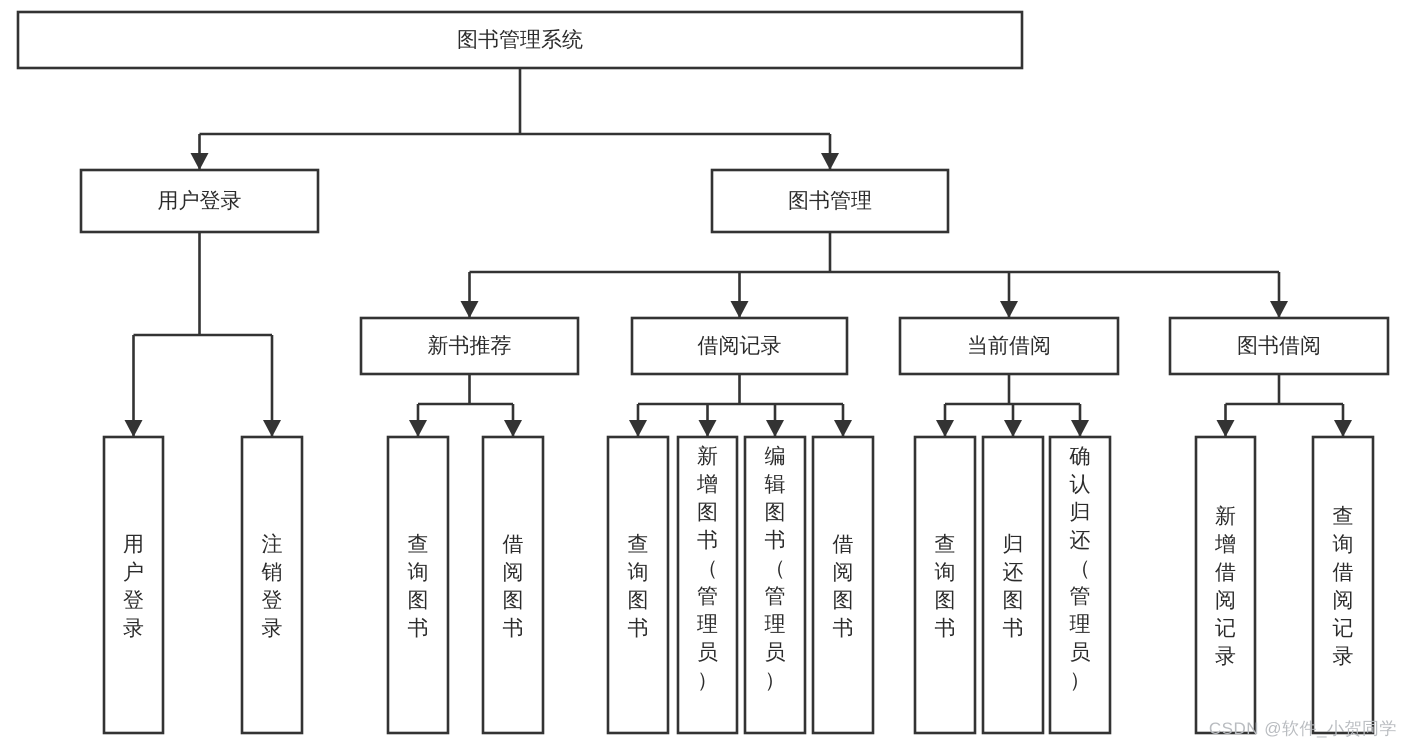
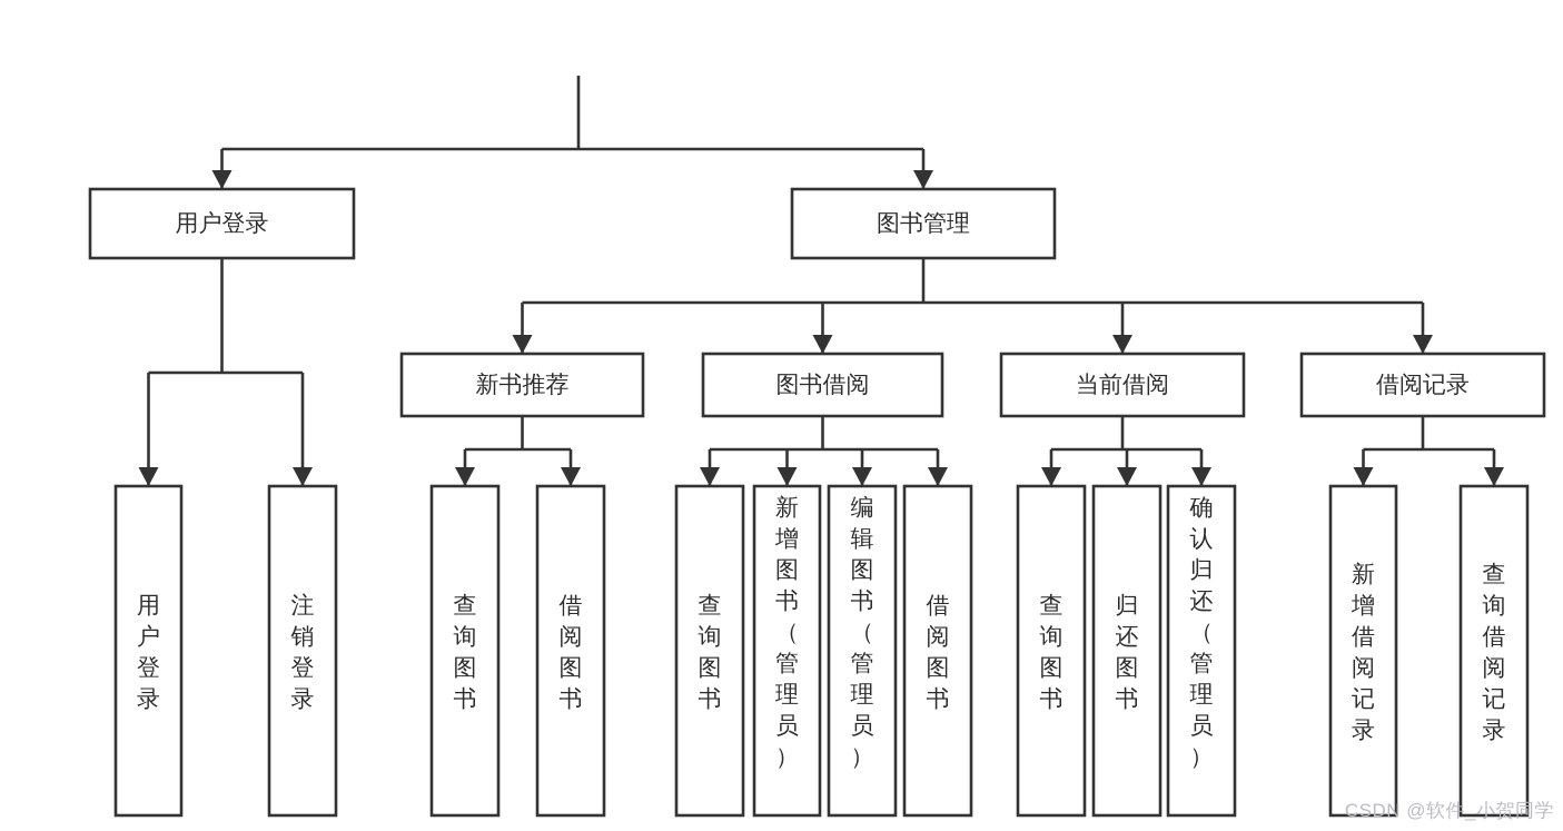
- 图书管理系统
  用户登录
  图书管理
  新书推荐
- 借阅记录
+ 图书借阅
  当前借阅
- 图书借阅
+ 借阅记录
  用户登录
  注销登录
  查询图书
  借阅图书
  查询图书
  新增图书（管理员）
  编辑图书（管理员）
  借阅图书
  查询图书
  归还图书
  确认归还（管理员）
  新增借阅记录
  查询借阅记录
  CSDN @软件_小贺同学
